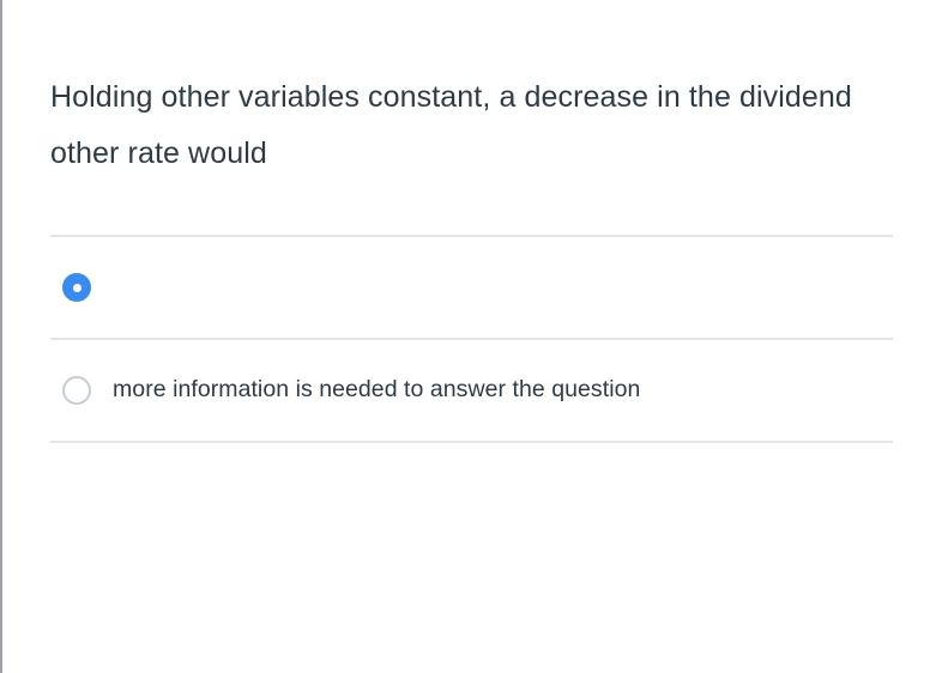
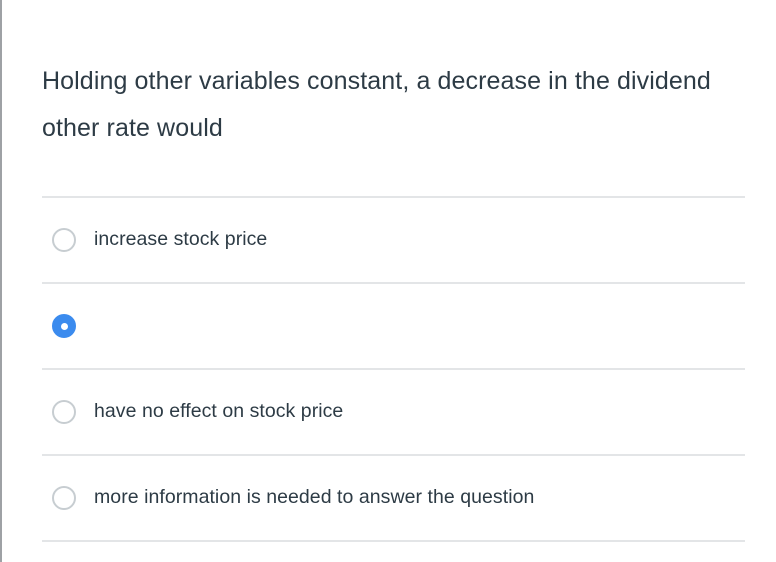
  Holding other variables constant, a decrease in the dividend other rate would
+ increase stock price
+ have no effect on stock price
  more information is needed to answer the question
